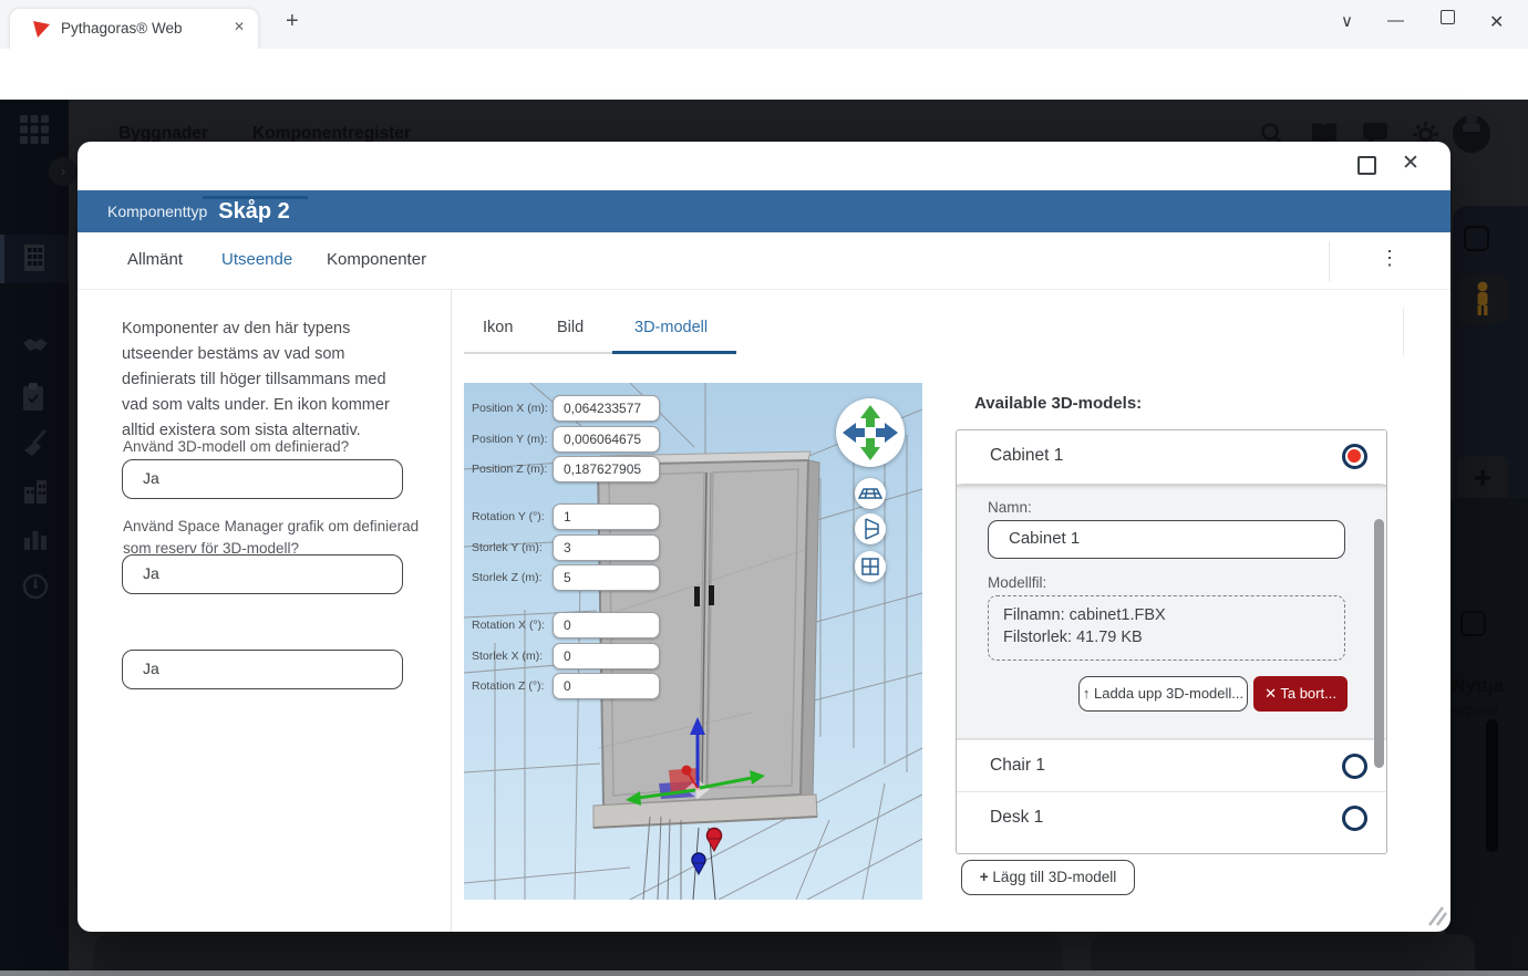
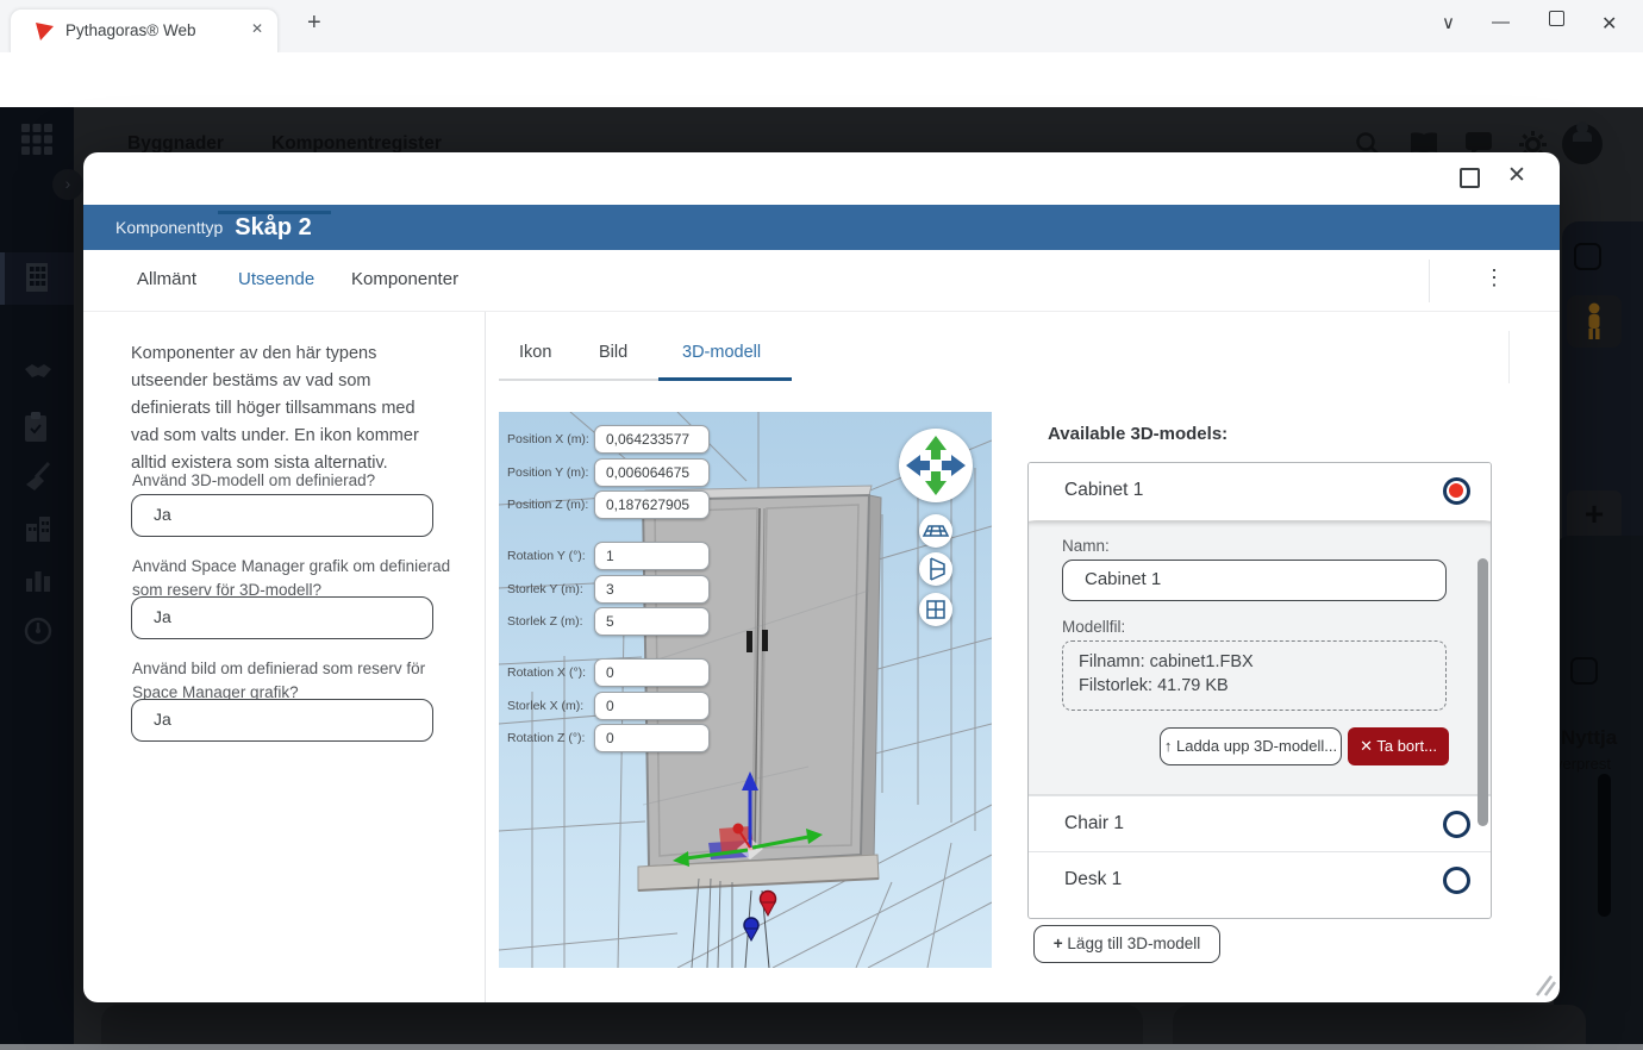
  Pythagoras® Web
  ✕
  +
  ∨
  —
  ✕
  ›
  Byggnader
  Komponentregister
  ✕
  Komponenttyp
  Skåp 2
  Allmänt
  Utseende
  Komponenter
  ⋮
  Komponenter av den här typens utseender bestäms av vad som definierats till höger tillsammans med vad som valts under. En ikon kommer alltid existera som sista alternativ.
  Använd 3D-modell om definierad?
  Ja
  Använd Space Manager grafik om definierad som reserv för 3D-modell?
  Ja
+ Använd bild om definierad som reserv för Space Manager grafik?
  Ja
  Ikon
  Bild
  3D-modell
  Position X (m):
  0,064233577
  Position Y (m):
  0,006064675
  Position Z (m):
  0,187627905
  Rotation Y (°):
  1
  Storlek Y (m):
  3
  Storlek Z (m):
  5
  Rotation X (°):
  0
  Storlek X (m):
  0
  Rotation Z (°):
  0
  Available 3D-models:
  Cabinet 1
  Namn:
  Cabinet 1
  Modellfil:
  Filnamn: cabinet1.FBX
  Filstorlek: 41.79 KB
  ↑ Ladda upp 3D-modell...
  ✕ Ta bort...
  Chair 1
  Desk 1
  + Lägg till 3D-modell
